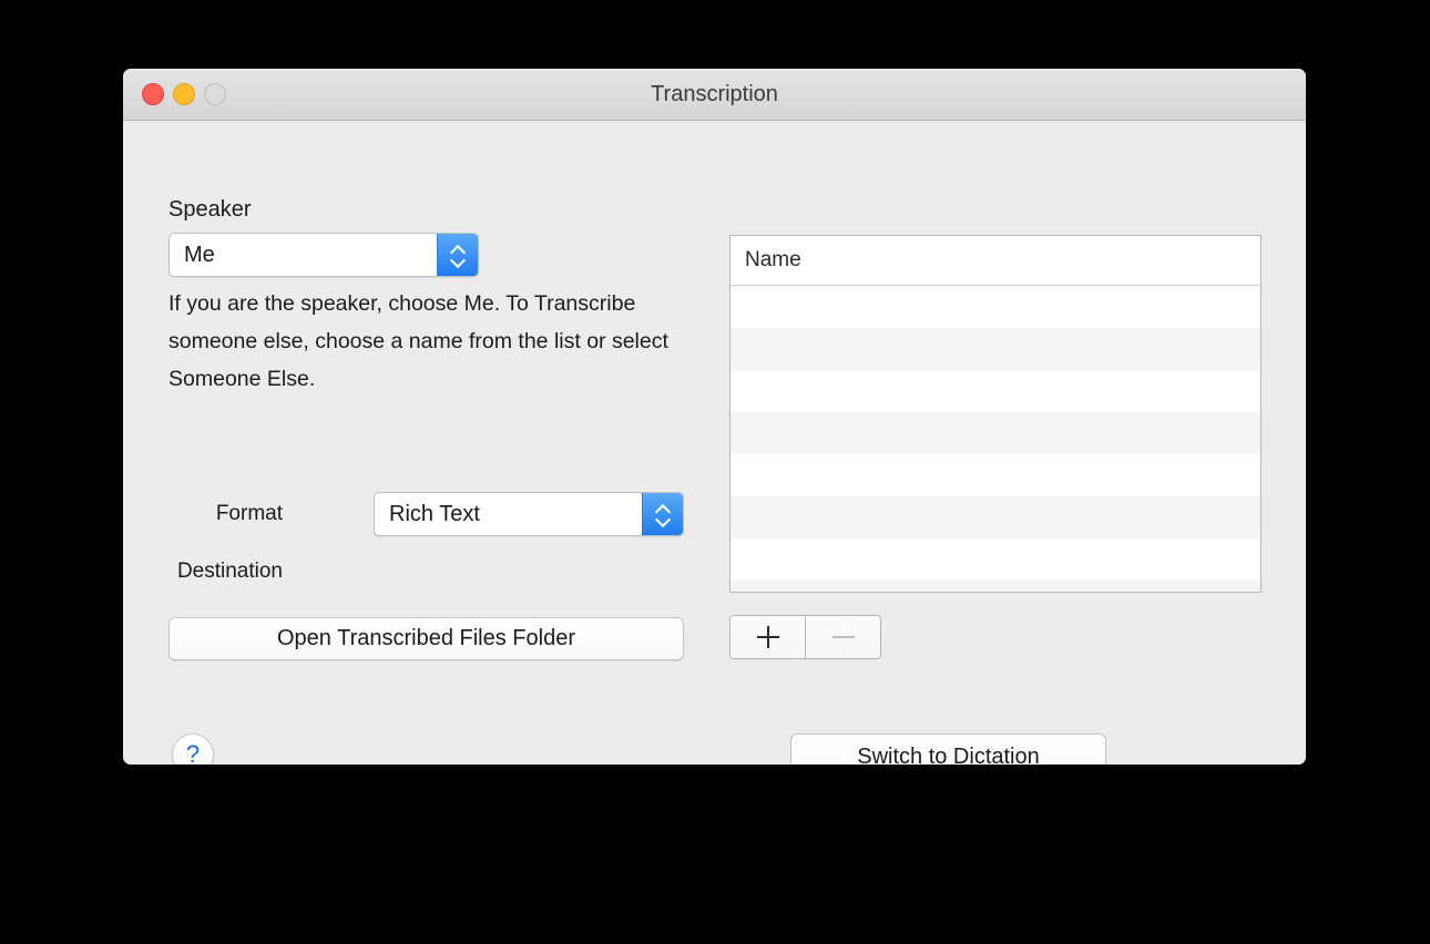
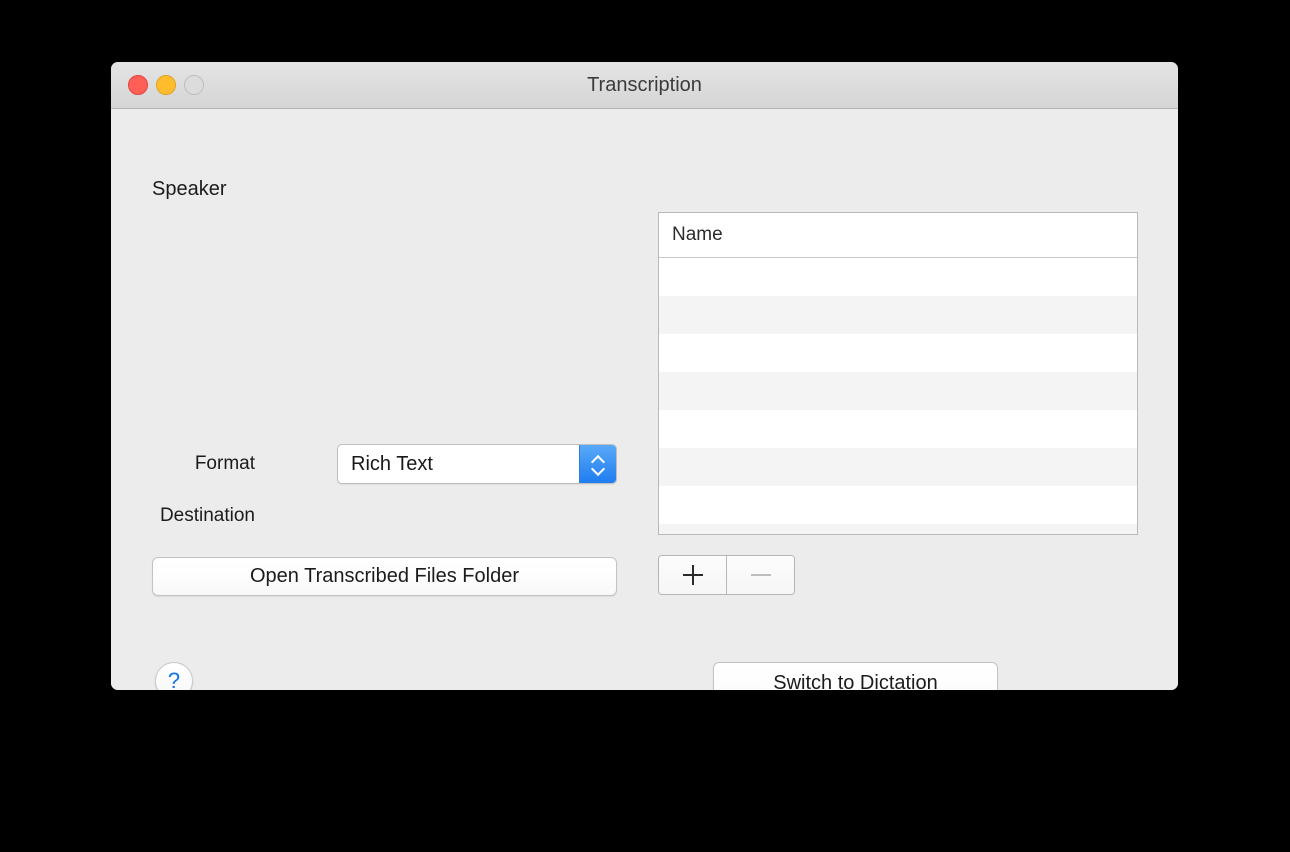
  Transcription
  Speaker
- Me
- If you are the speaker, choose Me. To Transcribe someone else, choose a name from the list or select Someone Else.
  Format
  Rich Text
  Destination
  Open Transcribed Files Folder
  ?
  Name
  Switch to Dictation
